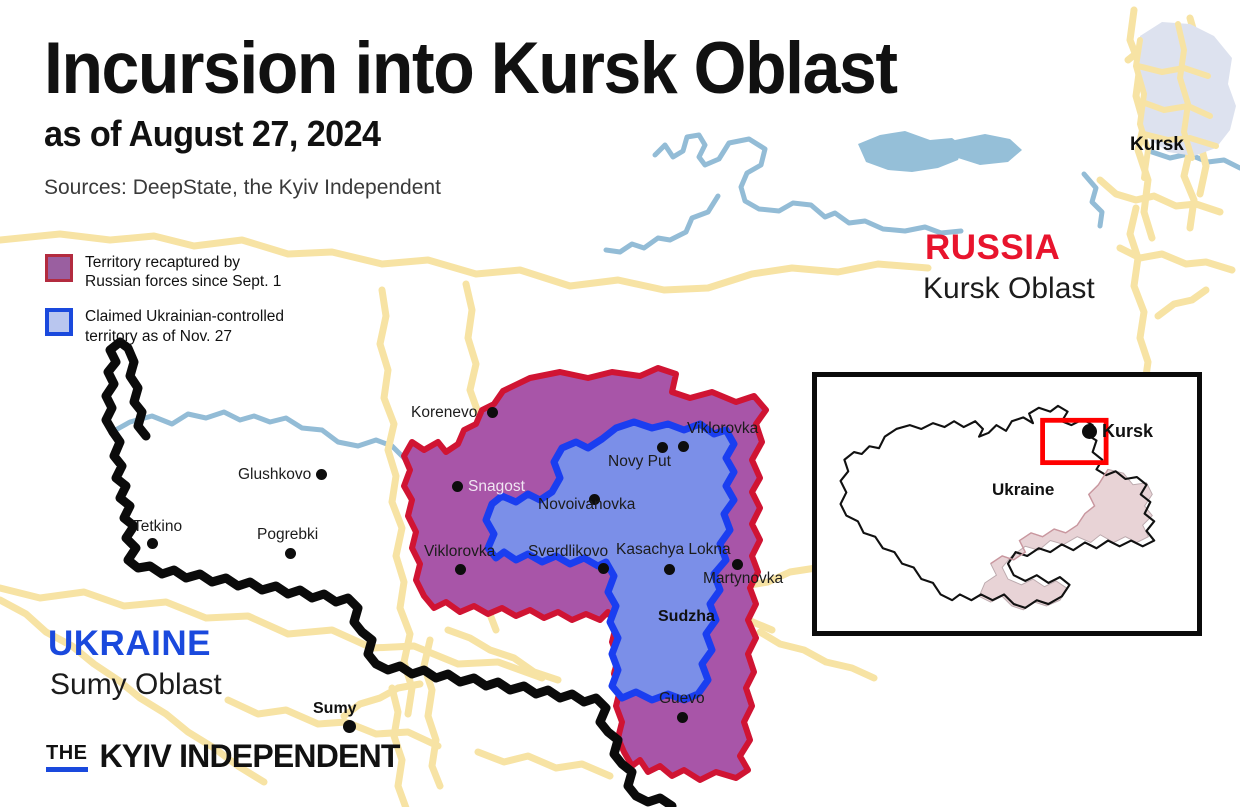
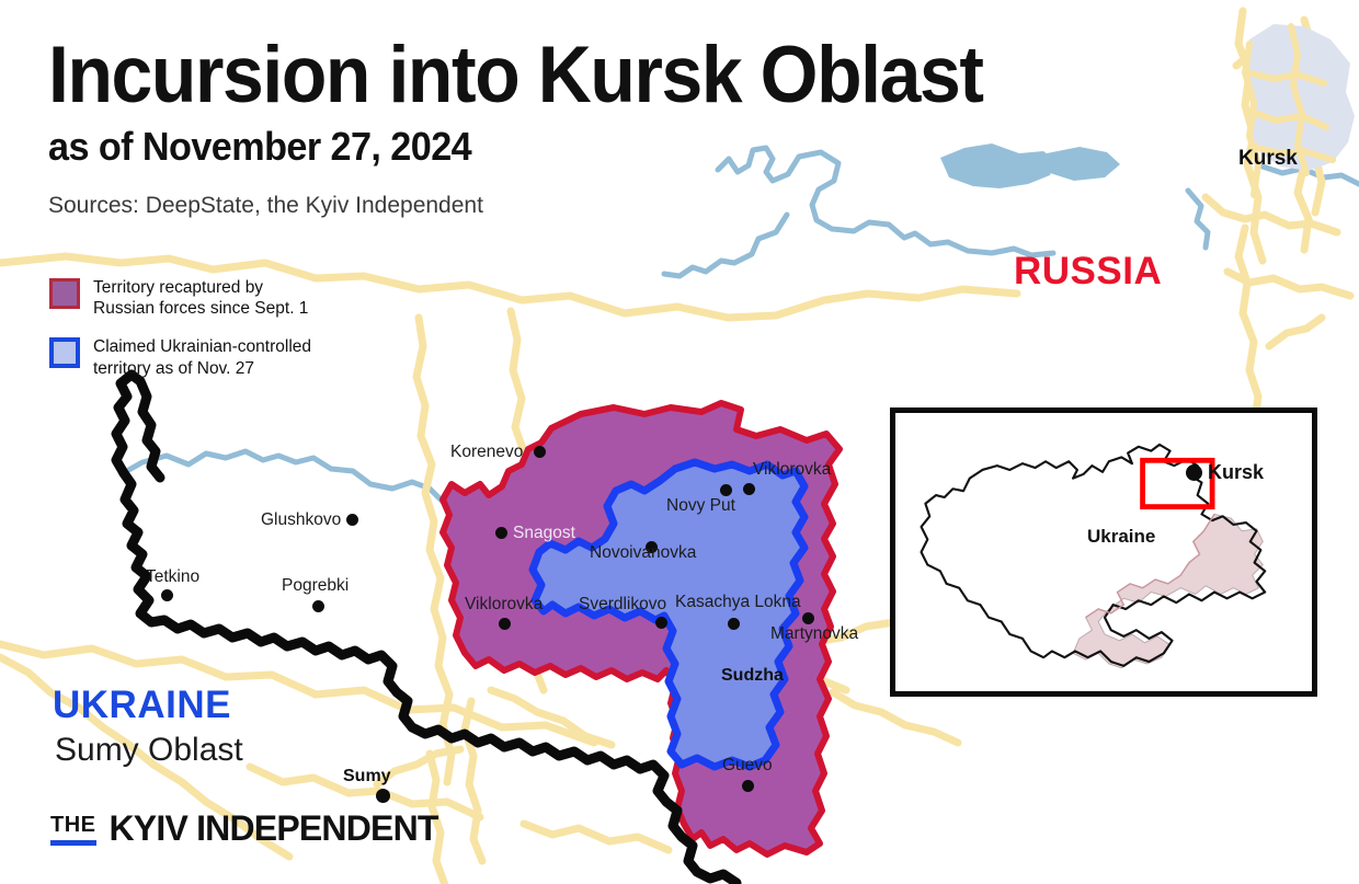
  Incursion into Kursk Oblast
- as of August 27, 2024
+ as of November 27, 2024
  Sources: DeepState, the Kyiv Independent
  Territory recaptured by
  Russian forces since Sept. 1
  Claimed Ukrainian-controlled
  territory as of Nov. 27
  RUSSIA
- Kursk Oblast
  UKRAINE
  Sumy Oblast
  Kursk
  Korenevo
  Glushkovo
  Tetkino
  Pogrebki
  Snagost
  Viklorovka
  Novy Put
  Novoivanovka
  Viklorovka
  Sverdlikovo
  Kasachya Lokna
  Martynovka
  Sudzha
  Guevo
  Sumy
  Ukraine
  Kursk
  THE
  KYIV INDEPENDENT
